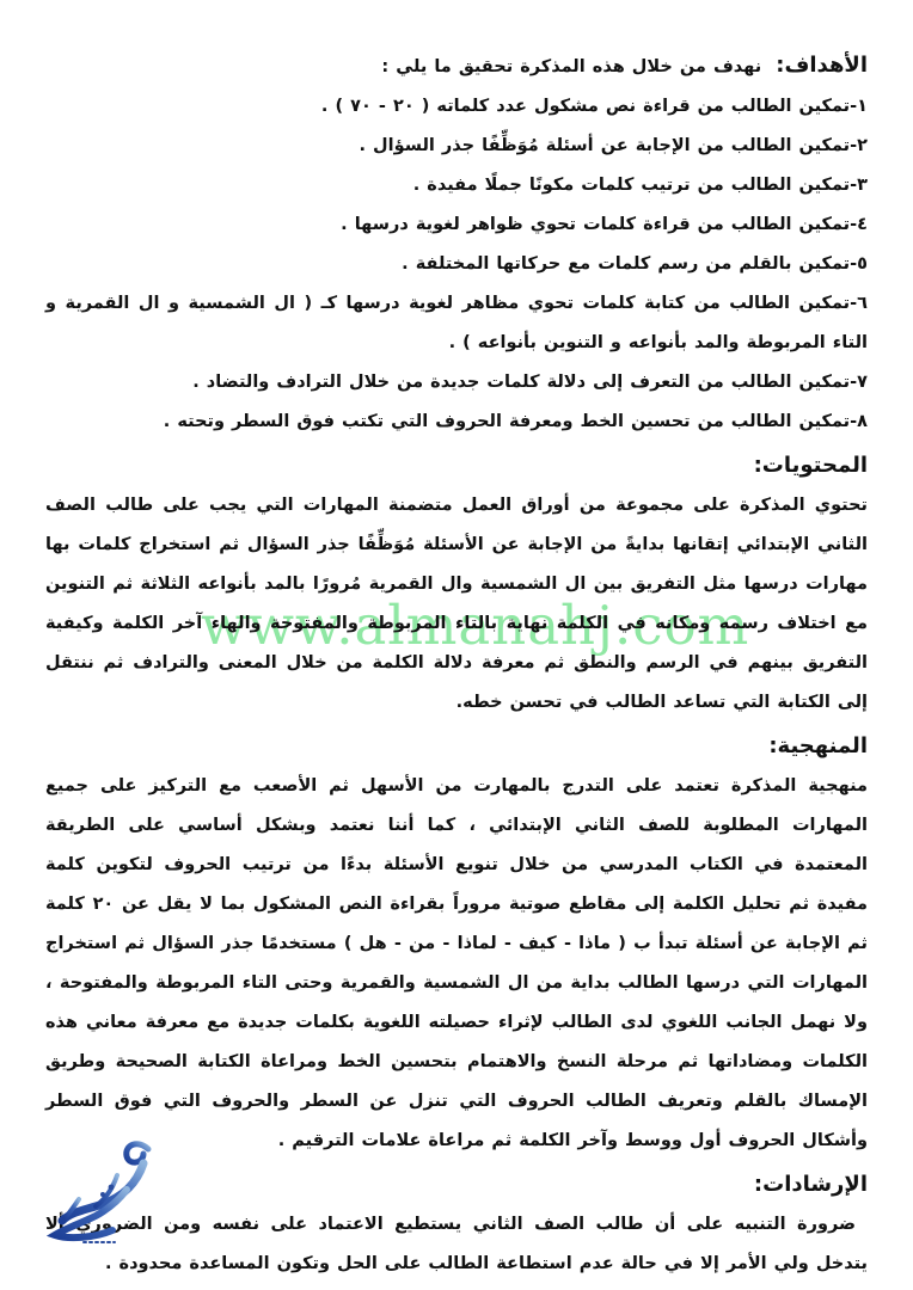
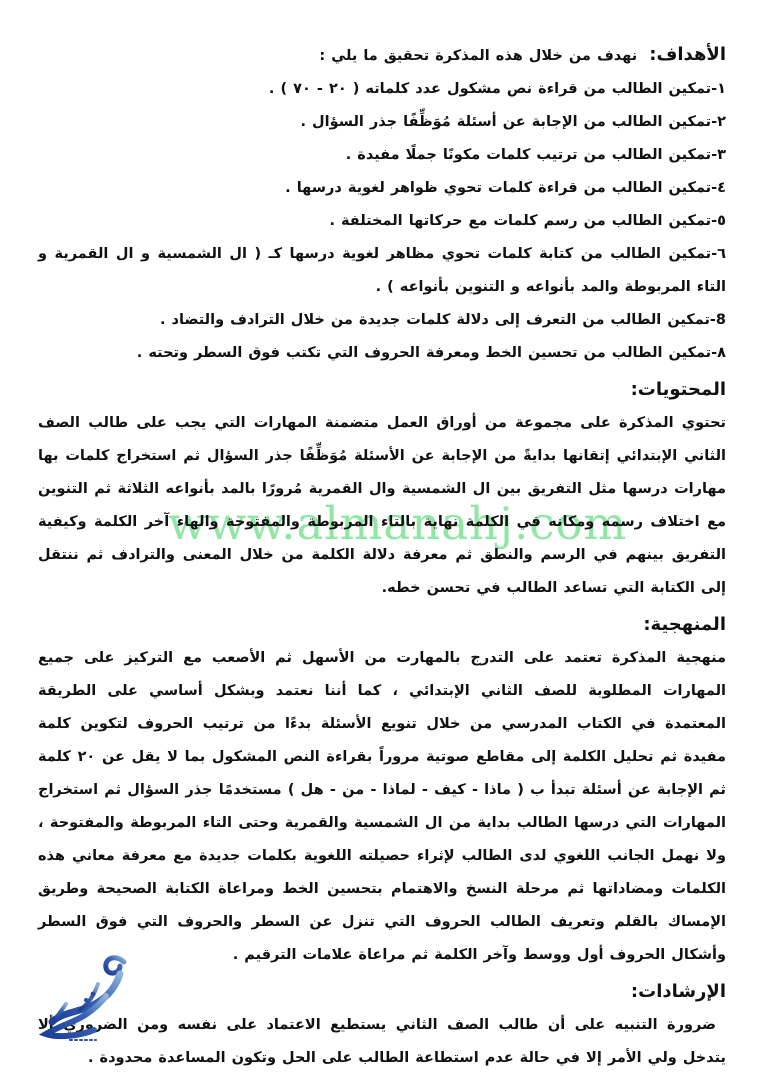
  www.almanahj.com
  الأهداف: نهدف من خلال هذه المذكرة تحقيق ما يلي :
  ١-تمكين الطالب من قراءة نص مشكول عدد كلماته ( ٢٠ - ٧٠ ) .
  ٢-تمكين الطالب من الإجابة عن أسئلة مُوَظِّفًا جذر السؤال .
  ٣-تمكين الطالب من ترتيب كلمات مكونًا جملًا مفيدة .
  ٤-تمكين الطالب من قراءة كلمات تحوي ظواهر لغوية درسها .
- ٥-تمكين بالقلم من رسم كلمات مع حركاتها المختلفة .
+ ٥-تمكين الطالب من رسم كلمات مع حركاتها المختلفة .
  ٦-تمكين الطالب من كتابة كلمات تحوي مظاهر لغوية درسها كـ ( ال الشمسية و ال القمرية و التاء المربوطة والمد بأنواعه و التنوين بأنواعه ) .
- ٧-تمكين الطالب من التعرف إلى دلالة كلمات جديدة من خلال الترادف والتضاد .
+ 8-تمكين الطالب من التعرف إلى دلالة كلمات جديدة من خلال الترادف والتضاد .
  ٨-تمكين الطالب من تحسين الخط ومعرفة الحروف التي تكتب فوق السطر وتحته .
  المحتويات:
  تحتوي المذكرة على مجموعة من أوراق العمل متضمنة المهارات التي يجب على طالب الصف الثاني الإبتدائي إتقانها بدايةً من الإجابة عن الأسئلة مُوَظِّفًا جذر السؤال ثم استخراج كلمات بها مهارات درسها مثل التفريق بين ال الشمسية وال القمرية مُرورًا بالمد بأنواعه الثلاثة ثم التنوين مع اختلاف رسمه ومكانه في الكلمة نهاية بالتاء المربوطة والمفتوحة والهاء آخر الكلمة وكيفية التفريق بينهم في الرسم والنطق ثم معرفة دلالة الكلمة من خلال المعنى والترادف ثم ننتقل إلى الكتابة التي تساعد الطالب في تحسن خطه.
  المنهجية:
  منهجية المذكرة تعتمد على التدرج بالمهارت من الأسهل ثم الأصعب مع التركيز على جميع المهارات المطلوبة للصف الثاني الإبتدائي ، كما أننا نعتمد وبشكل أساسي على الطريقة المعتمدة في الكتاب المدرسي من خلال تنويع الأسئلة بدءًا من ترتيب الحروف لتكوين كلمة مفيدة ثم تحليل الكلمة إلى مقاطع صوتية مروراً بقراءة النص المشكول بما لا يقل عن ٢٠ كلمة ثم الإجابة عن أسئلة تبدأ ب ( ماذا - كيف - لماذا - من - هل ) مستخدمًا جذر السؤال ثم استخراج المهارات التي درسها الطالب بداية من ال الشمسية والقمرية وحتى التاء المربوطة والمفتوحة ، ولا نهمل الجانب اللغوي لدى الطالب لإثراء حصيلته اللغوية بكلمات جديدة مع معرفة معاني هذه الكلمات ومضاداتها ثم مرحلة النسخ والاهتمام بتحسين الخط ومراعاة الكتابة الصحيحة وطريق الإمساك بالقلم وتعريف الطالب الحروف التي تنزل عن السطر والحروف التي فوق السطر وأشكال الحروف أول ووسط وآخر الكلمة ثم مراعاة علامات الترقيم .
  الإرشادات:
  ضرورة التنبيه على أن طالب الصف الثاني يستطيع الاعتماد على نفسه ومن الضرورلا يتدخل ولي الأمر إلا في حالة عدم استطاعة الطالب على الحل وتكون المساعدة محدودة .
